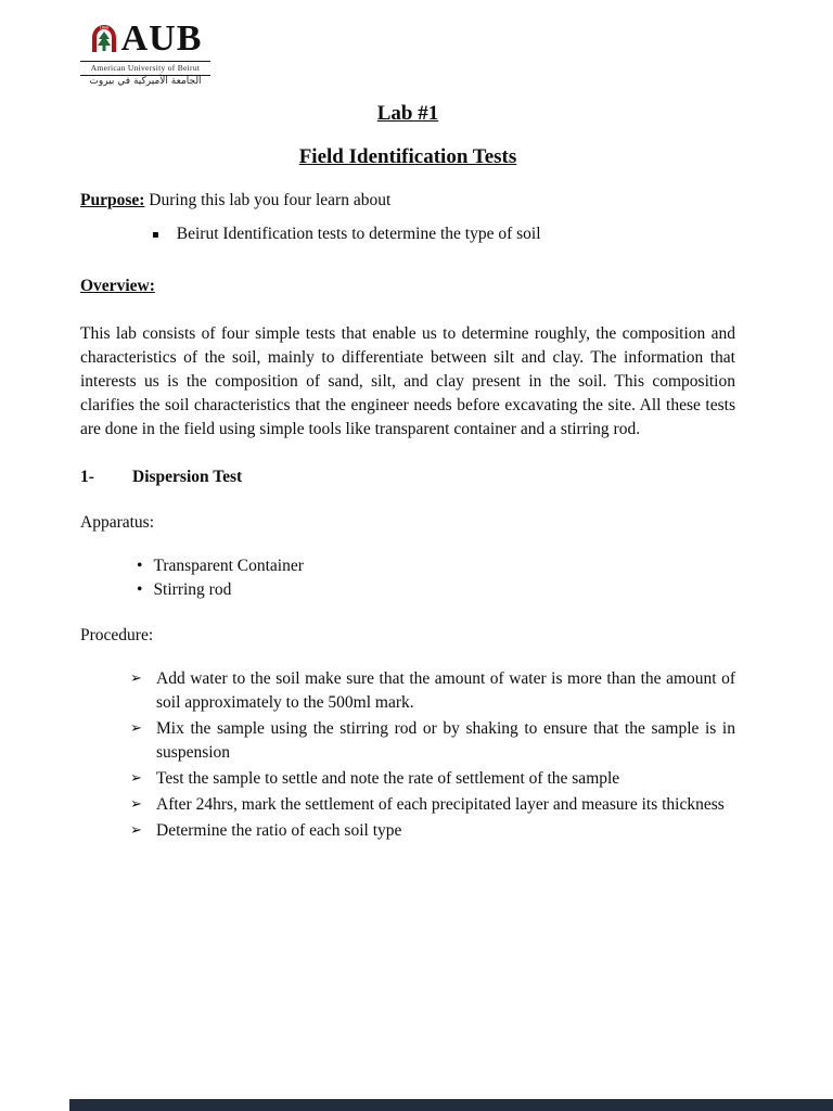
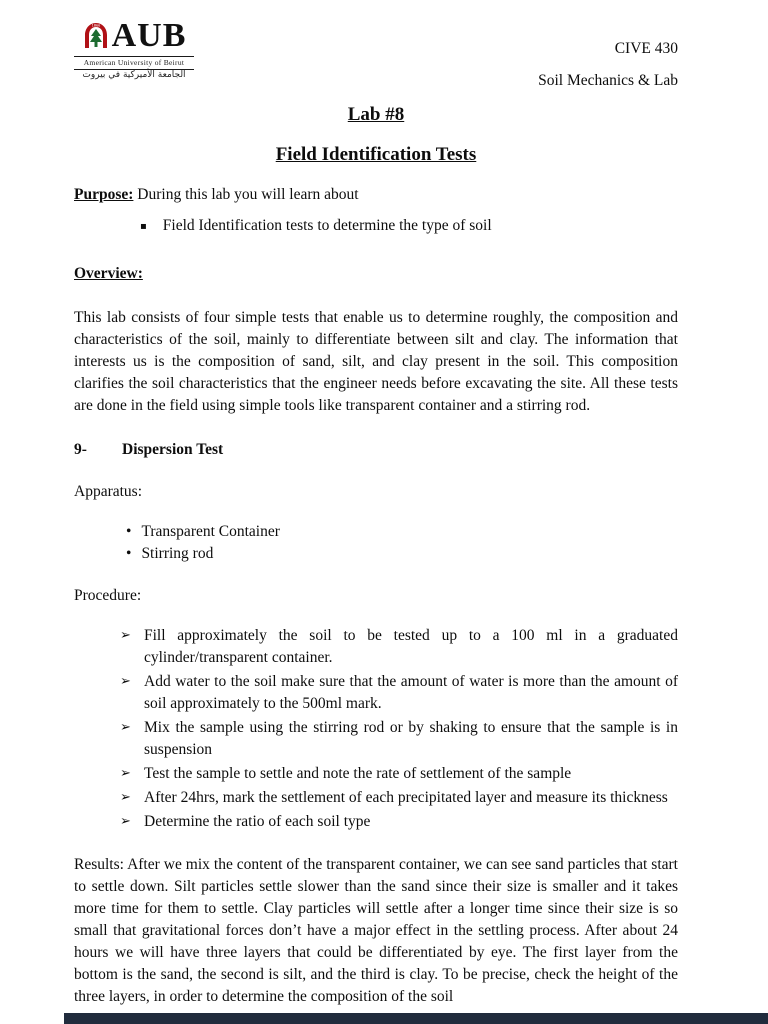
  AUB
  American University of Beirut
  الجامعة الأميركية في بيروت
+ CIVE 430
+ Soil Mechanics & Lab
- Lab #1
+ Lab #8
  Field Identification Tests
- Purpose: During this lab you four learn about
+ Purpose: During this lab you will learn about
- Beirut Identification tests to determine the type of soil
+ Field Identification tests to determine the type of soil
  Overview:
  This lab consists of four simple tests that enable us to determine roughly, the composition and characteristics of the soil, mainly to differentiate between silt and clay. The information that interests us is the composition of sand, silt, and clay present in the soil. This composition clarifies the soil characteristics that the engineer needs before excavating the site. All these tests are done in the field using simple tools like transparent container and a stirring rod.
- 1- Dispersion Test
+ 9- Dispersion Test
  Apparatus:
  Transparent Container
  Stirring rod
  Procedure:
+ Fill approximately the soil to be tested up to a 100 ml in a graduated cylinder/transparent container.
  Add water to the soil make sure that the amount of water is more than the amount of soil approximately to the 500ml mark.
  Mix the sample using the stirring rod or by shaking to ensure that the sample is in suspension
  Test the sample to settle and note the rate of settlement of the sample
  After 24hrs, mark the settlement of each precipitated layer and measure its thickness
  Determine the ratio of each soil type
+ Results: After we mix the content of the transparent container, we can see sand particles that start to settle down. Silt particles settle slower than the sand since their size is smaller and it takes more time for them to settle. Clay particles will settle after a longer time since their size is so small that gravitational forces don’t have a major effect in the settling process. After about 24 hours we will have three layers that could be differentiated by eye. The first layer from the bottom is the sand, the second is silt, and the third is clay. To be precise, check the height of the three layers, in order to determine the composition of the soil
